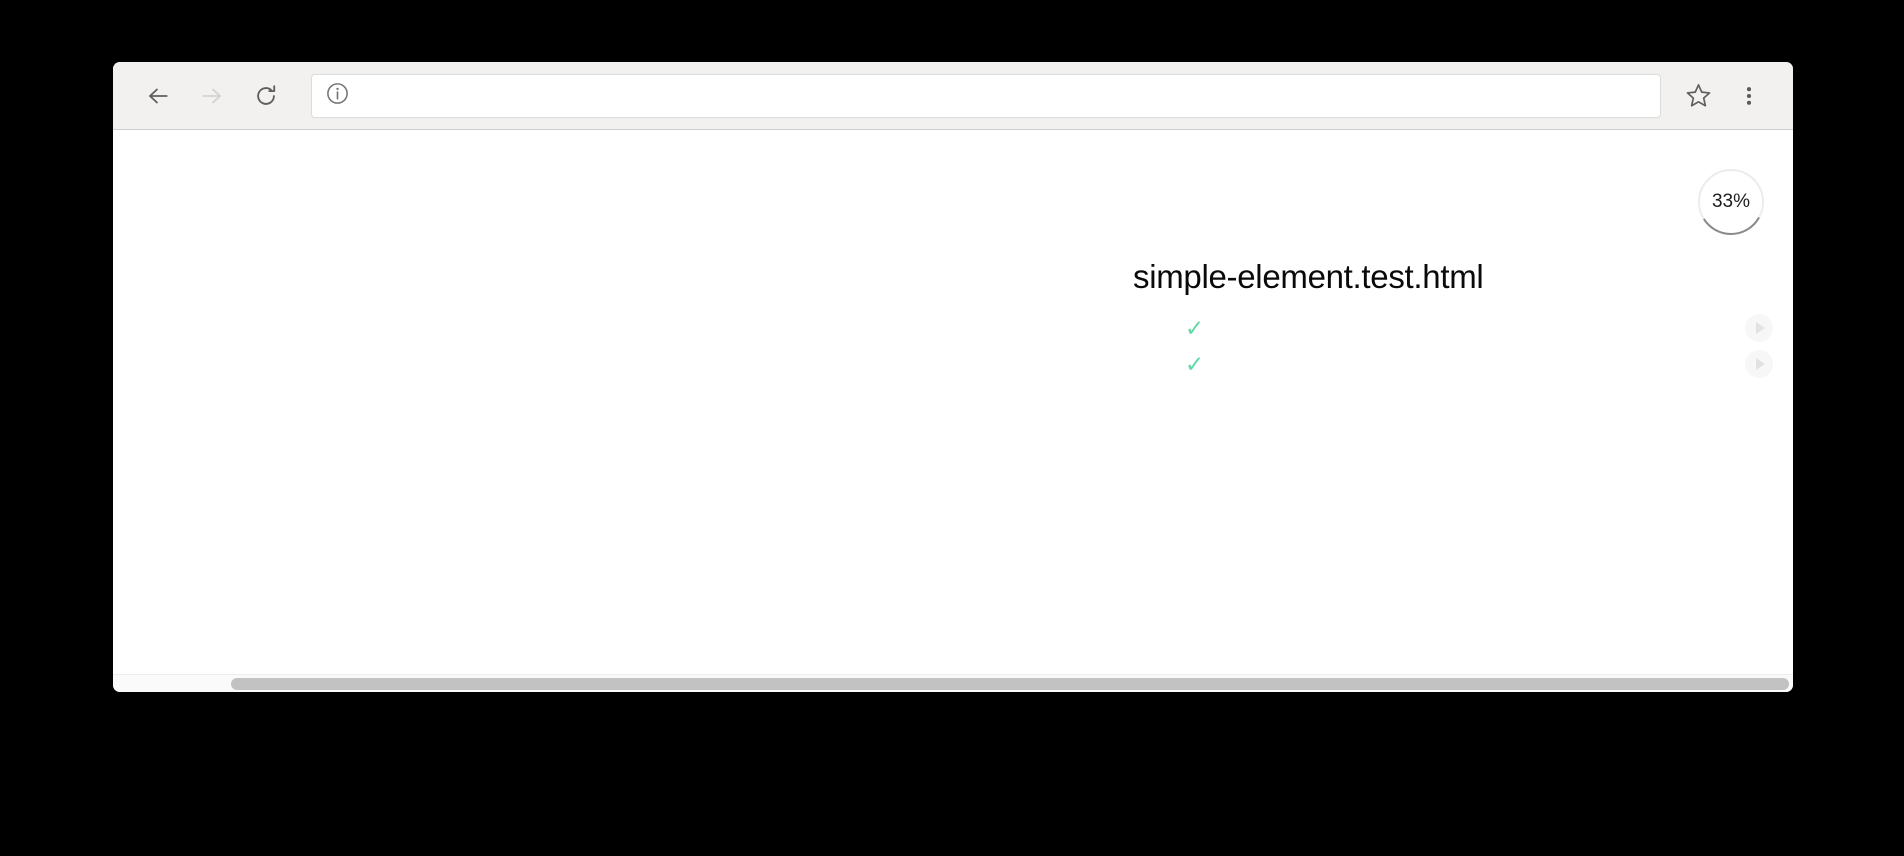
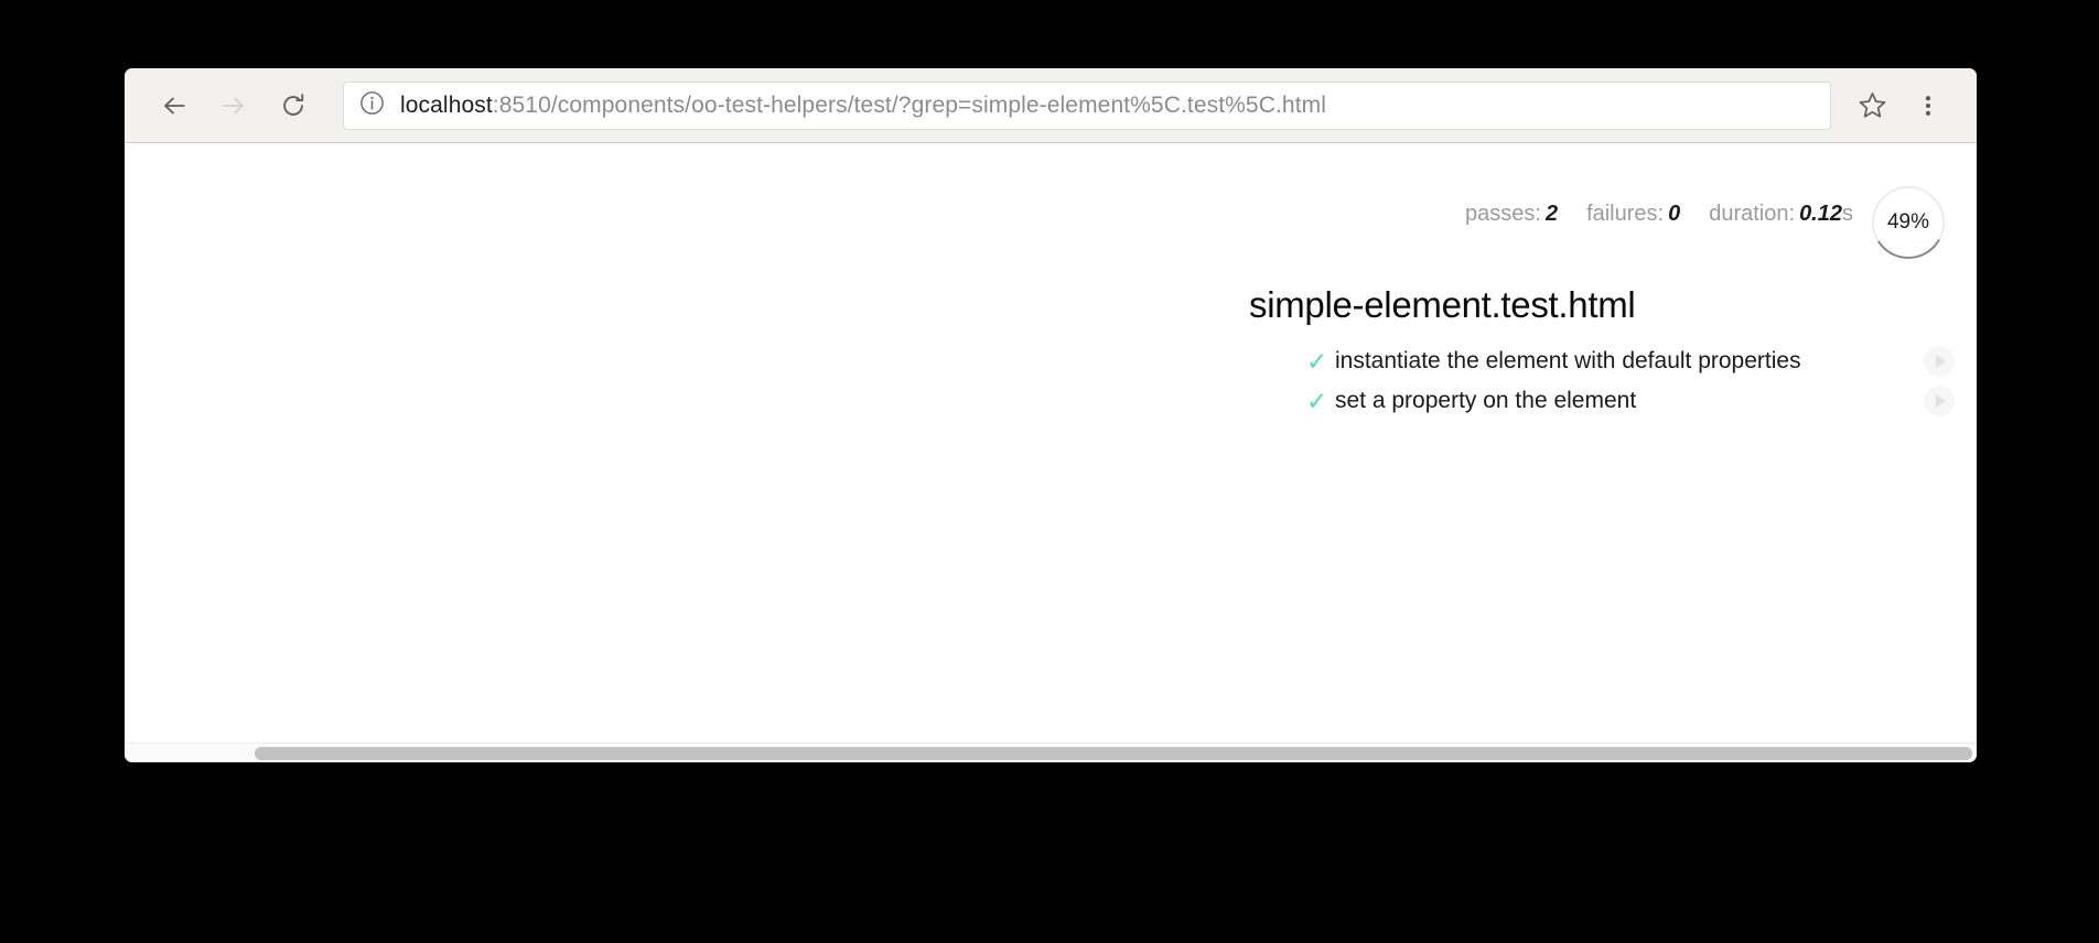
+ localhost:8510/components/oo-test-helpers/test/?grep=simple-element%5C.test%5C.html
+ passes: 2
+ failures: 0
+ duration: 0.12s
- 33%
+ 49%
  simple-element.test.html
  ✓
+ instantiate the element with default properties
  ✓
+ set a property on the element
